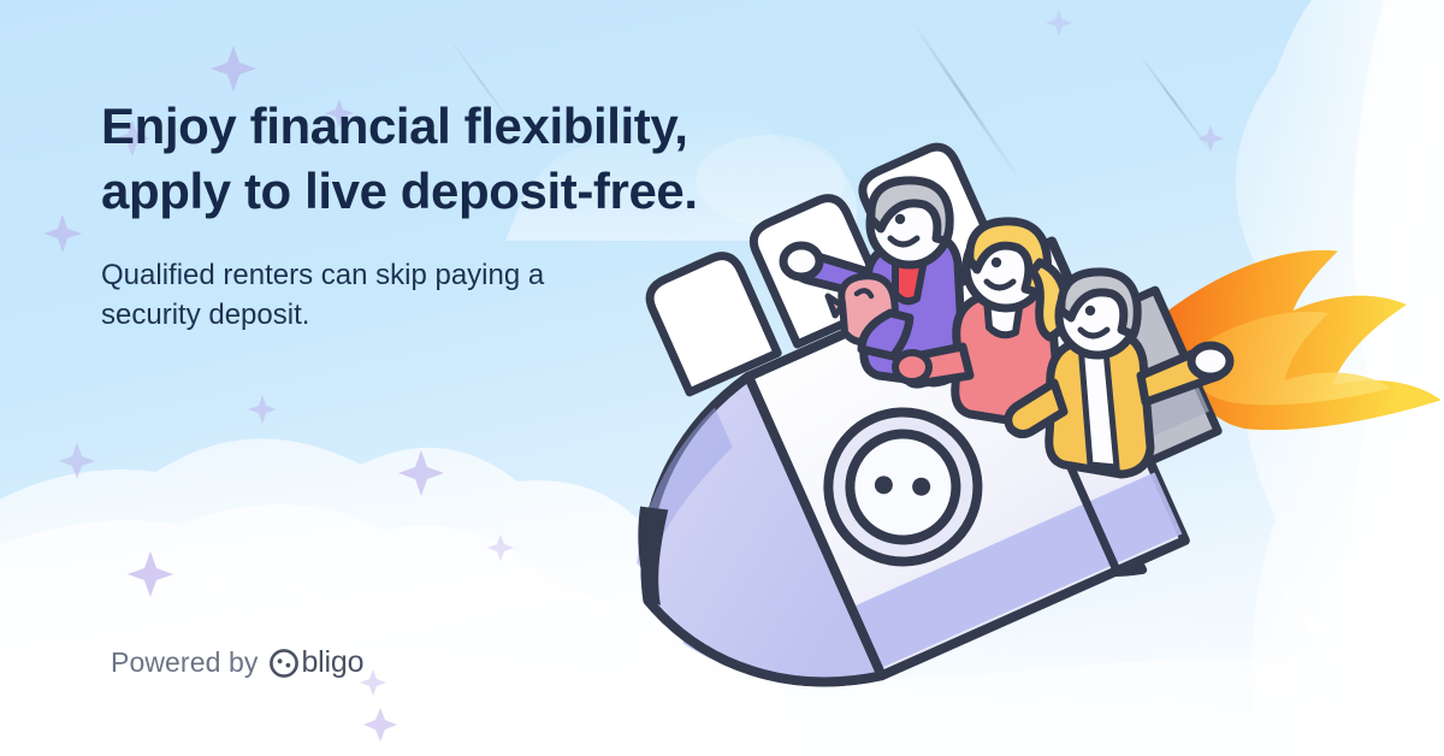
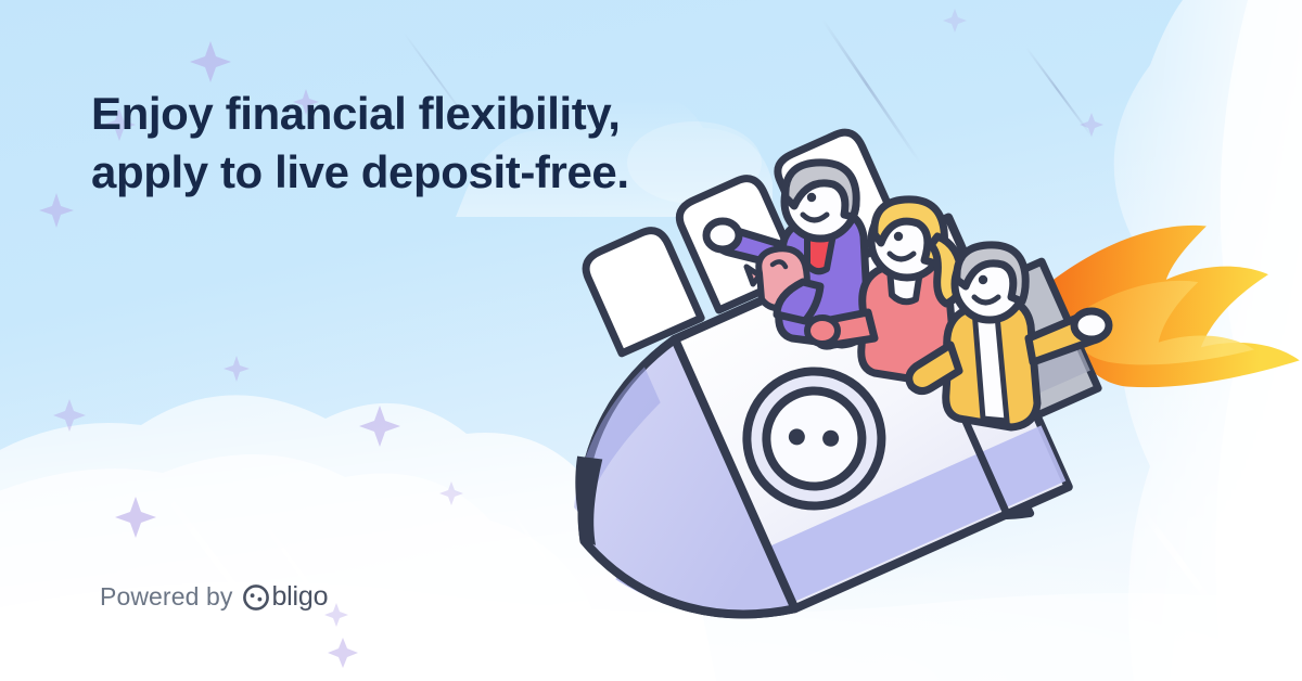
  Enjoy financial flexibility,
  apply to live deposit-free.
- Qualified renters can skip paying a
- security deposit.
  Powered by
  bligo
